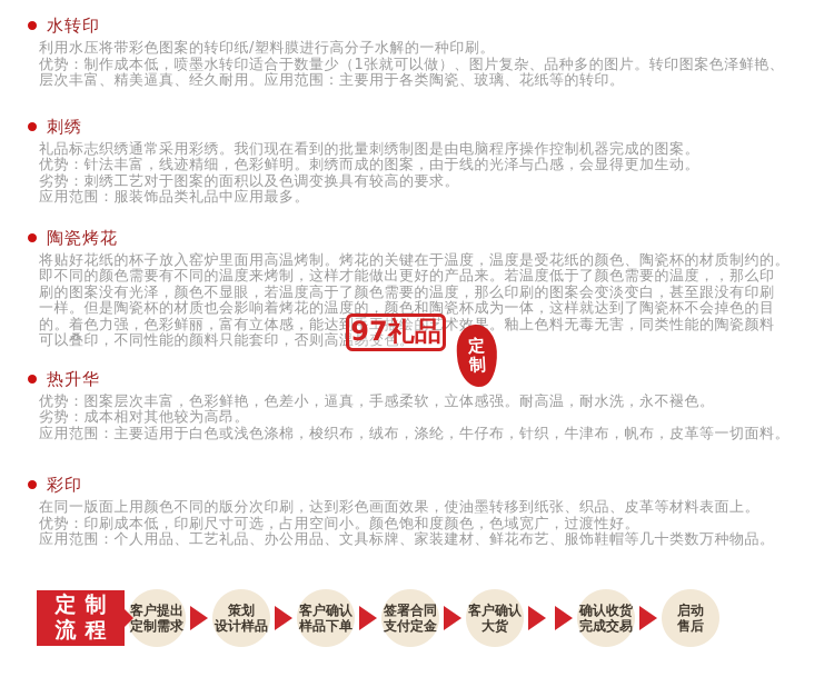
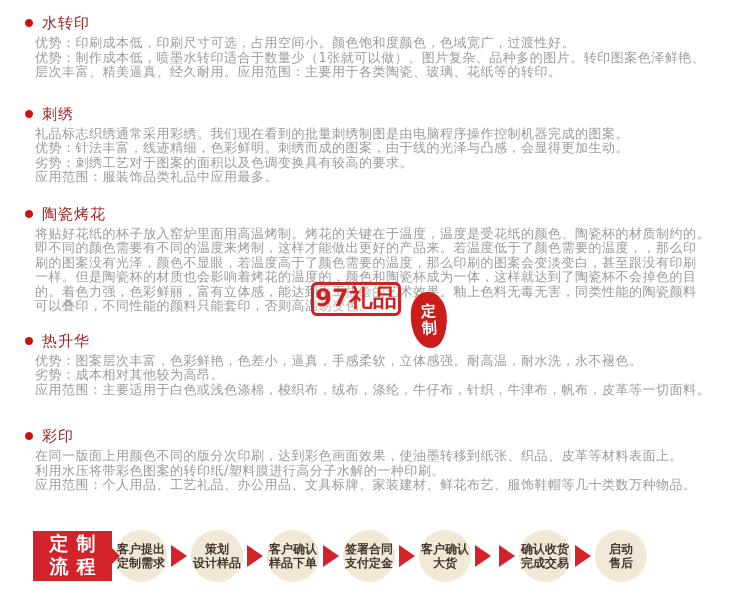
  水转印
- 利用水压将带彩色图案的转印纸/塑料膜进行高分子水解的一种印刷。
+ 优势：印刷成本低，印刷尺寸可选，占用空间小。颜色饱和度颜色，色域宽广，过渡性好。
  优势：制作成本低，喷墨水转印适合于数量少（1张就可以做）、图片复杂、品种多的图片。转印图案色泽鲜艳、
  层次丰富、精美逼真、经久耐用。应用范围：主要用于各类陶瓷、玻璃、花纸等的转印。
  刺绣
  礼品标志织绣通常采用彩绣。我们现在看到的批量刺绣制图是由电脑程序操作控制机器完成的图案。
  优势：针法丰富，线迹精细，色彩鲜明。刺绣而成的图案，由于线的光泽与凸感，会显得更加生动。
  劣势：刺绣工艺对于图案的面积以及色调变换具有较高的要求。
  应用范围：服装饰品类礼品中应用最多。
  陶瓷烤花
  将贴好花纸的杯子放入窑炉里面用高温烤制。烤花的关键在于温度，温度是受花纸的颜色、陶瓷杯的材质制约的。
  即不同的颜色需要有不同的温度来烤制，这样才能做出更好的产品来。若温度低于了颜色需要的温度，，那么印
  刷的图案没有光泽，颜色不显眼，若温度高于了颜色需要的温度，那么印刷的图案会变淡变白，甚至跟没有印刷
  一样。但是陶瓷杯的材质也会影响着烤花的温度的，颜色和陶瓷杯成为一体，这样就达到了陶瓷杯不会掉色的目
  的。着色力强，色彩鲜丽，富有立体感，能达到手工描绘的艺术效。釉上色料无毒无害，同类性能的陶瓷颜料
  可以叠印，不同性能的颜料只能套印，否则高温易变色。
  热升华
  优势：图案层次丰富，色彩鲜艳，色差小，逼真，手感柔软，立体感强。耐高温，耐水洗，永不褪色。
  劣势：成本相对其他较为高昂。
  应用范围：主要适用于白色或浅色涤棉，梭织布，绒布，涤纶，牛仔布，针织，牛津布，帆布，皮革等一切面料。
  彩印
  在同一版面上用颜色不同的版分次印刷，达到彩色画面效果，使油墨转移到纸张、织品、皮革等材料表面上。
- 优势：印刷成本低，印刷尺寸可选，占用空间小。颜色饱和度颜色，色域宽广，过渡性好。
+ 利用水压将带彩色图案的转印纸/塑料膜进行高分子水解的一种印刷。
  应用范围：个人用品、工艺礼品、办公用品、文具标牌、家装建材、鲜花布艺、服饰鞋帽等几十类数万种物品。
  97礼品
  定制
  流程
  客户提出
  定制需求
  策划
  设计样品
  客户确认
  样品下单
  签署合同
  支付定金
  客户确认
  大货
  确认收货
  完成交易
  启动
  售后
